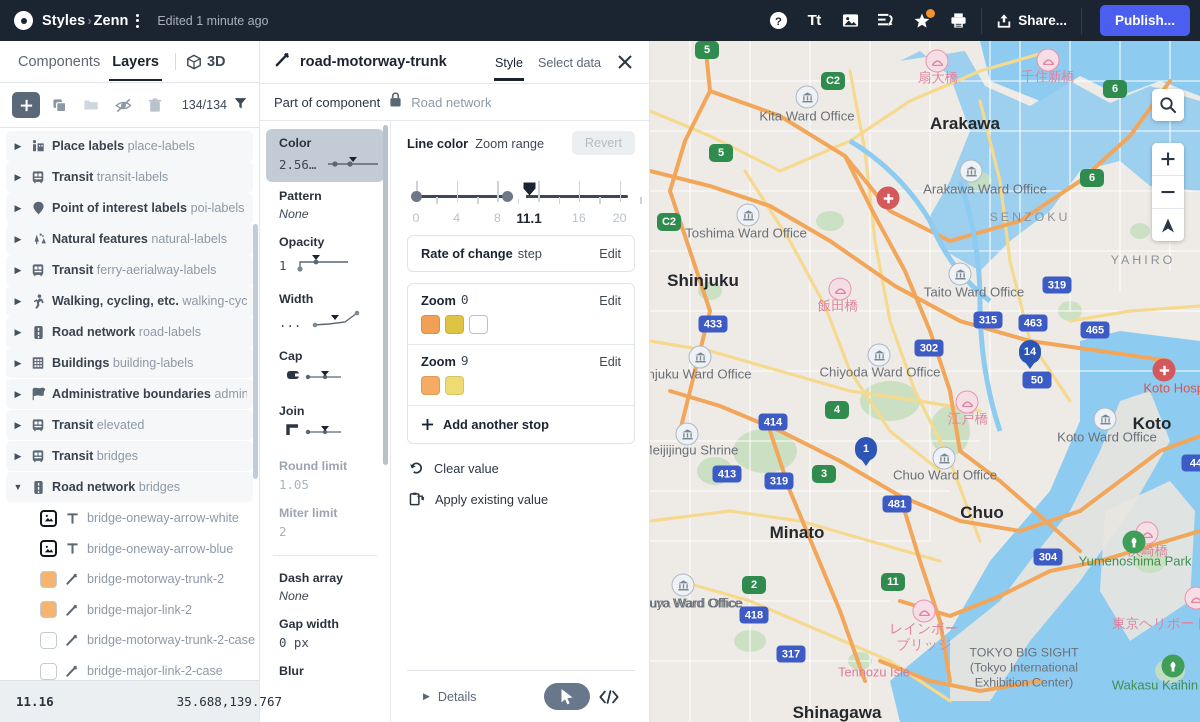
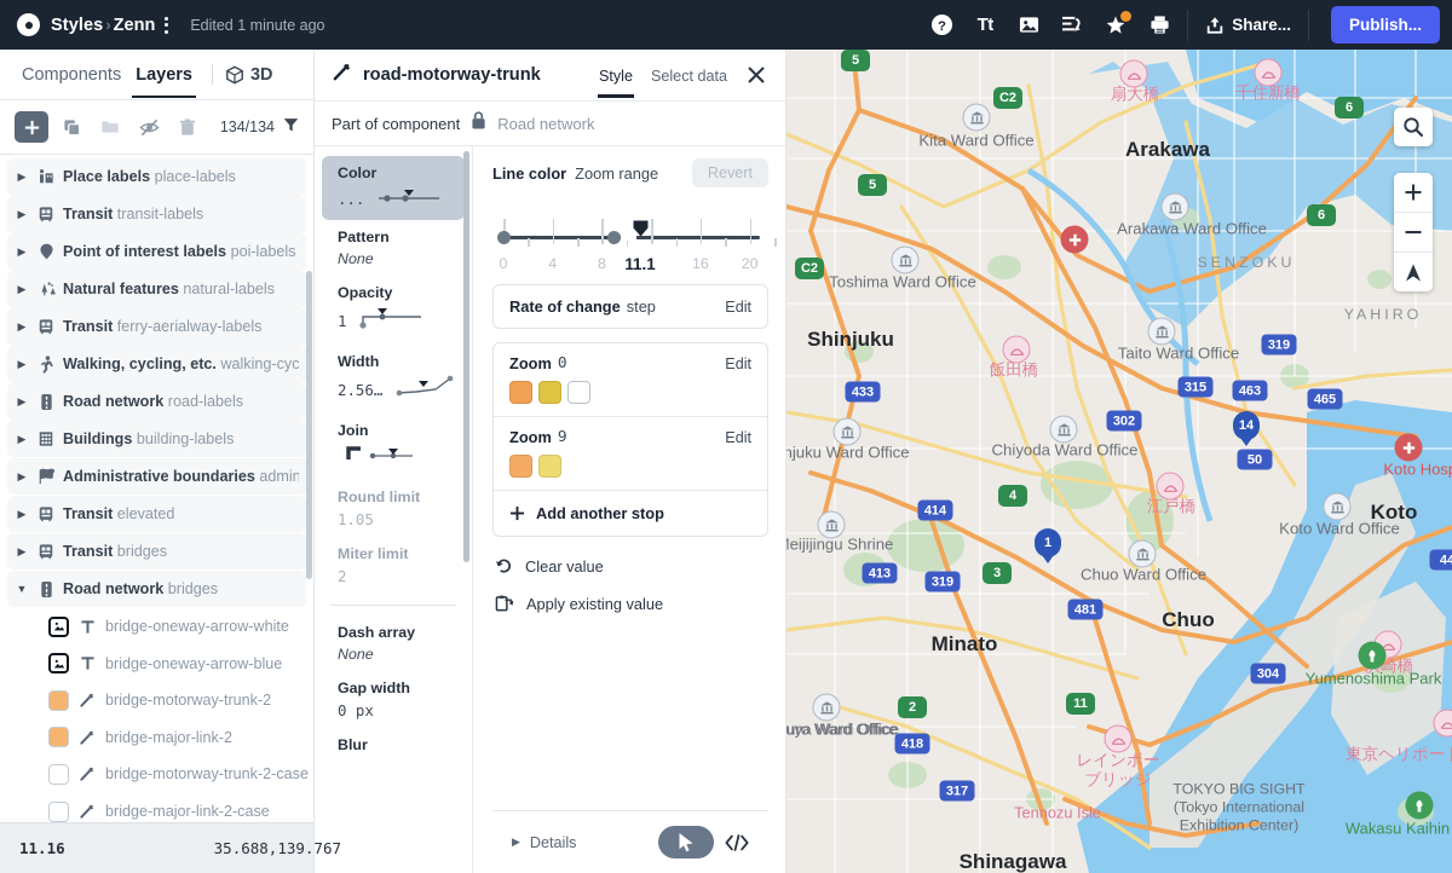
  Styles
  ›
  Zenn
  Edited 1 minute ago
  ?
  Tt
  Share...
  Publish...
  Components
  Layers
  3D
  134/134
  ▶
  Place labels place-labels
  ▶
  Transit transit-labels
  ▶
  Point of interest labels poi-labels
  ▶
  Natural features natural-labels
  ▶
  Transit ferry-aerialway-labels
  ▶
  Walking, cycling, etc. walking-cyc
  ▶
  Road network road-labels
  ▶
  Buildings building-labels
  ▶
  Administrative boundaries admin
  ▶
  Transit elevated
  ▶
  Transit bridges
  ▼
  Road network bridges
  bridge-oneway-arrow-white
  bridge-oneway-arrow-blue
  bridge-motorway-trunk-2
  bridge-major-link-2
  bridge-motorway-trunk-2-case
  bridge-major-link-2-case
  11.16
  35.688,139.767
  road-motorway-trunk
  Style
  Select data
  Part of component
  Road network
  Color
- 2.56…
+ ...
  Pattern
  None
  Opacity
  1
  Width
- ...
+ 2.56…
- Cap
  Join
  Round limit
  1.05
  Miter limit
  2
  Dash array
  None
  Gap width
  0 px
  Blur
  Line color
  Zoom range
  Revert
  0
  4
  8
  11.1
  16
  20
  Rate of change
  step
  Edit
  Zoom
  0
  Edit
  Zoom
  9
  Edit
  Add another stop
  Clear value
  Apply existing value
  ▶
  Details
  Arakawa
  Shinjuku
  Koto
  Chuo
  Minato
  Shinagawa
  Kita Ward Office
  Toshima Ward Office
  Arakawa Ward Office
  Taito Ward Office
  Chiyoda Ward Office
  njuku Ward Office
  Koto Ward Office
  Chuo Ward Office
  eijijingu Shrine
  uya Ward Office
  uro Ward Office
  SENZOKU
  YAHIRO
  扇大橋
  千住新橋
  飯田橋
  江戸橋
  レインボー
  ブリッジ
  東京ヘリポー
  Yumenoshima Park
  Wakasu Kaihin
  Tennozu Isle
  TOKYO BIG SIGHT
  (Tokyo International
  Exhibition Center)
  5
  5
  C2
  C2
  6
  6
  4
  3
  2
  11
  433
  414
  413
  319
  481
  418
  317
  302
  319
  315
  463
  465
  50
  304
  44
  1
  14
